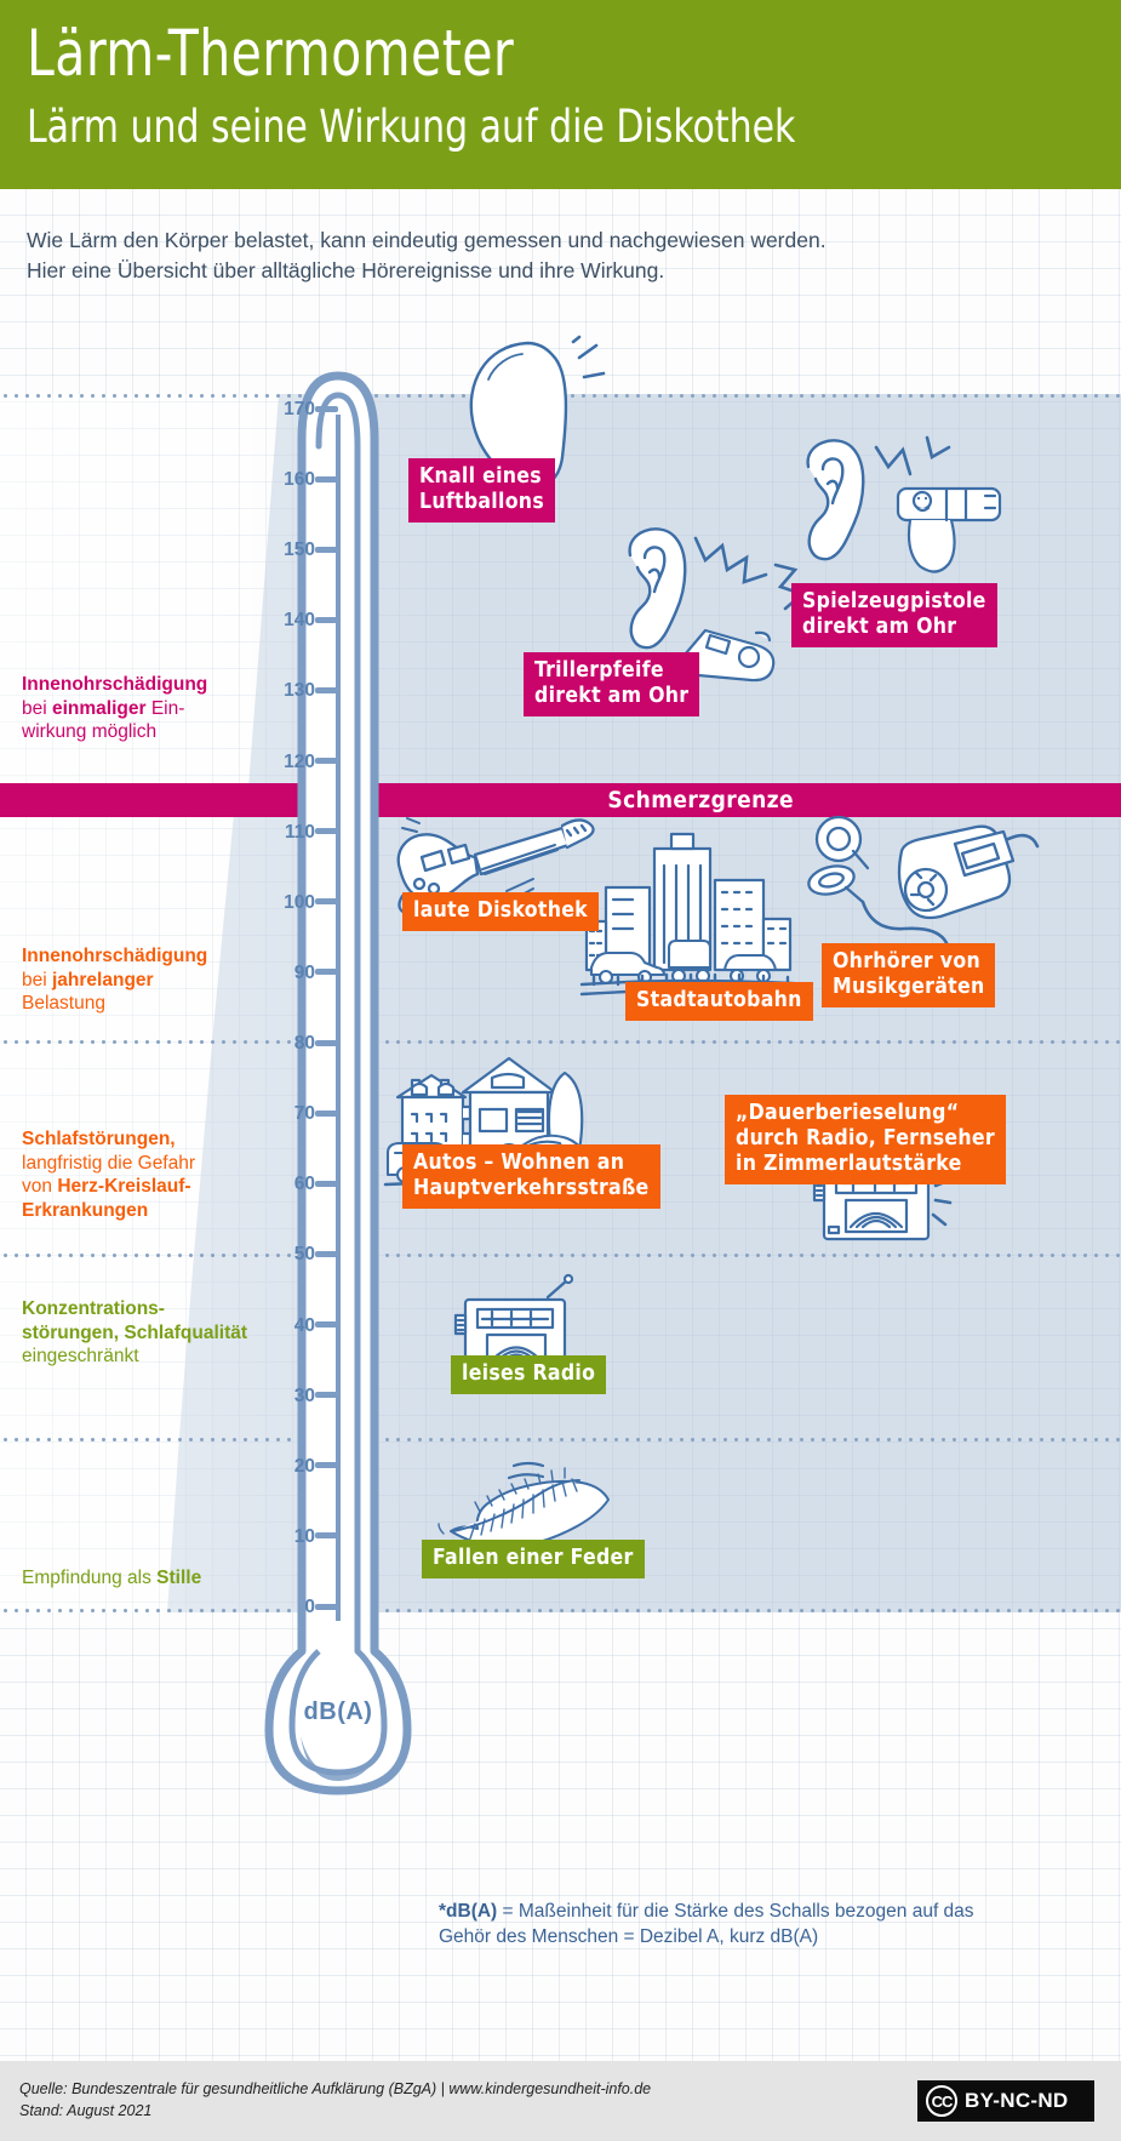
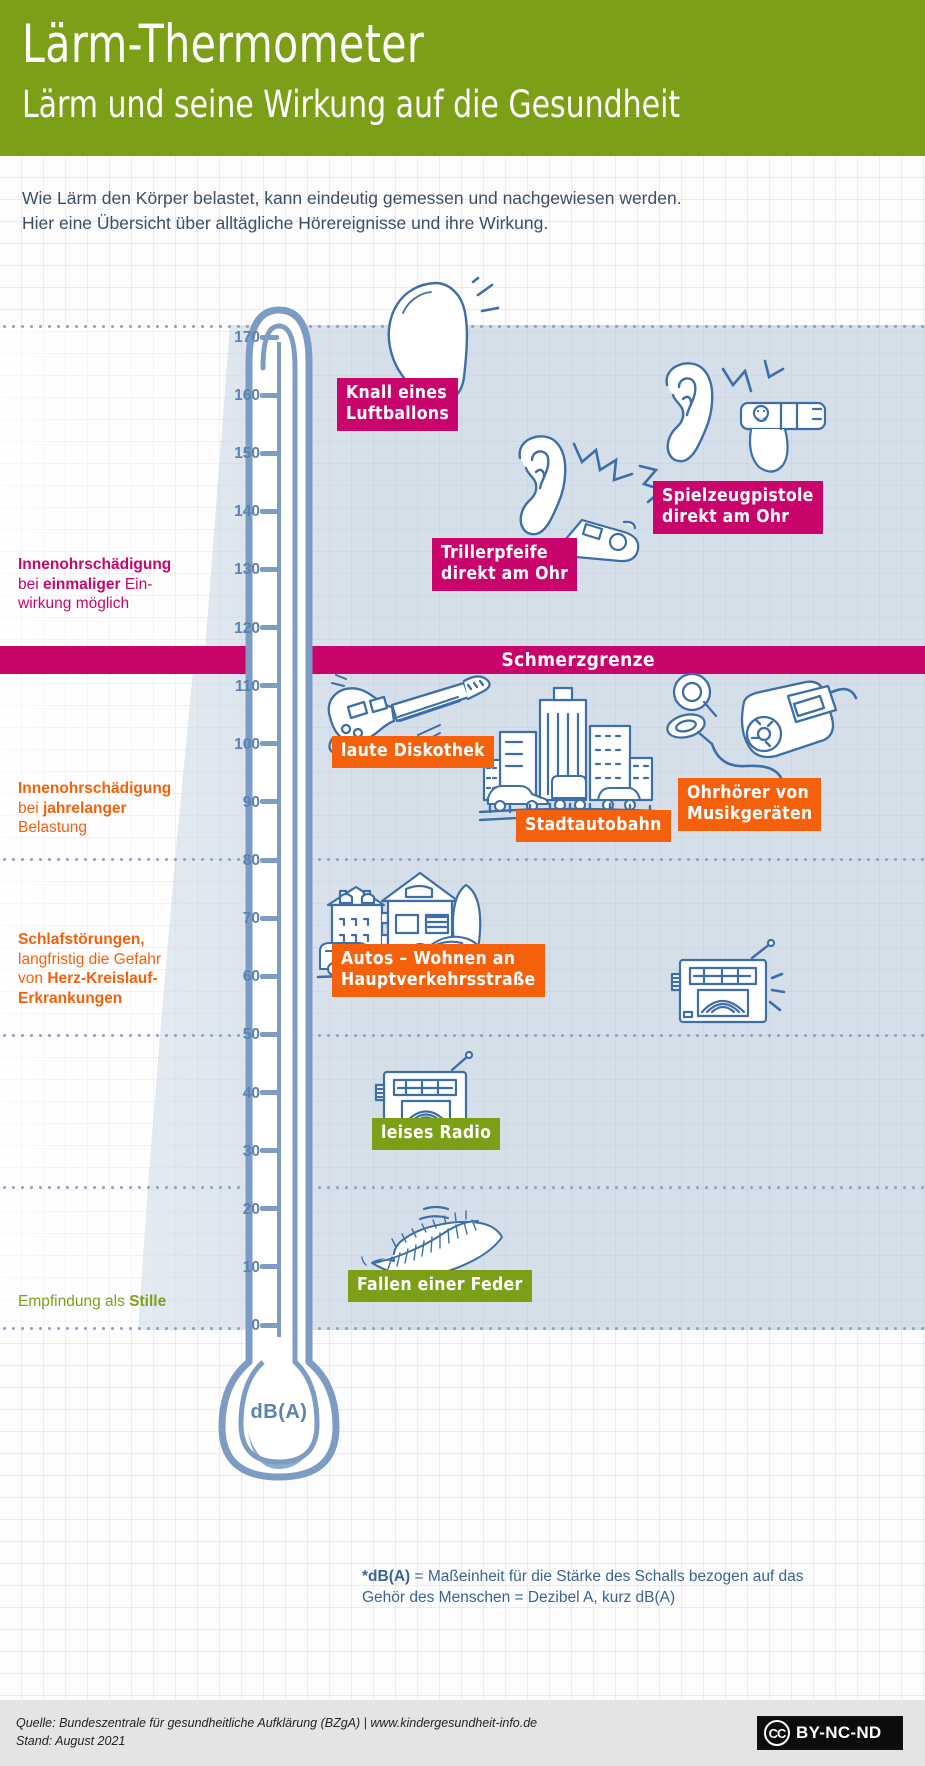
  Lärm-Thermometer
- Lärm und seine Wirkung auf die Diskothek
+ Lärm und seine Wirkung auf die Gesundheit
  Wie Lärm den Körper belastet, kann eindeutig gemessen und nachgewiesen werden.
  Hier eine Übersicht über alltägliche Hörereignisse und ihre Wirkung.
  Schmerzgrenze
  Innenohrschädigung
  bei einmaliger Ein-
  wirkung möglich
  Innenohrschädigung
  bei jahrelanger
  Belastung
  Schlafstörungen,
  langfristig die Gefahr
  von Herz-Kreislauf-
  Erkrankungen
- Konzentrations-
- störungen, Schlafqualität
- eingeschränkt
  Empfindung als Stille
  dB(A)
  170
  160
  150
  140
  130
  120
  110
  100
  90
  80
  70
  60
  50
  40
  30
  20
  10
  0
  Knall eines
  Luftballons
  Spielzeugpistole
  direkt am Ohr
  Trillerpfeife
  direkt am Ohr
  laute Diskothek
  Ohrhörer von
  Musikgeräten
  Stadtautobahn
- „Dauerberieselung“
- durch Radio, Fernseher
- in Zimmerlautstärke
  Autos – Wohnen an
  Hauptverkehrsstraße
  leises Radio
  Fallen einer Feder
  *dB(A) = Maßeinheit für die Stärke des Schalls bezogen auf das Gehör des Menschen = Dezibel A, kurz dB(A)
  Quelle: Bundeszentrale für gesundheitliche Aufklärung (BZgA) | www.kindergesundheit-info.de
  Stand: August 2021
  CC
  BY-NC-ND
